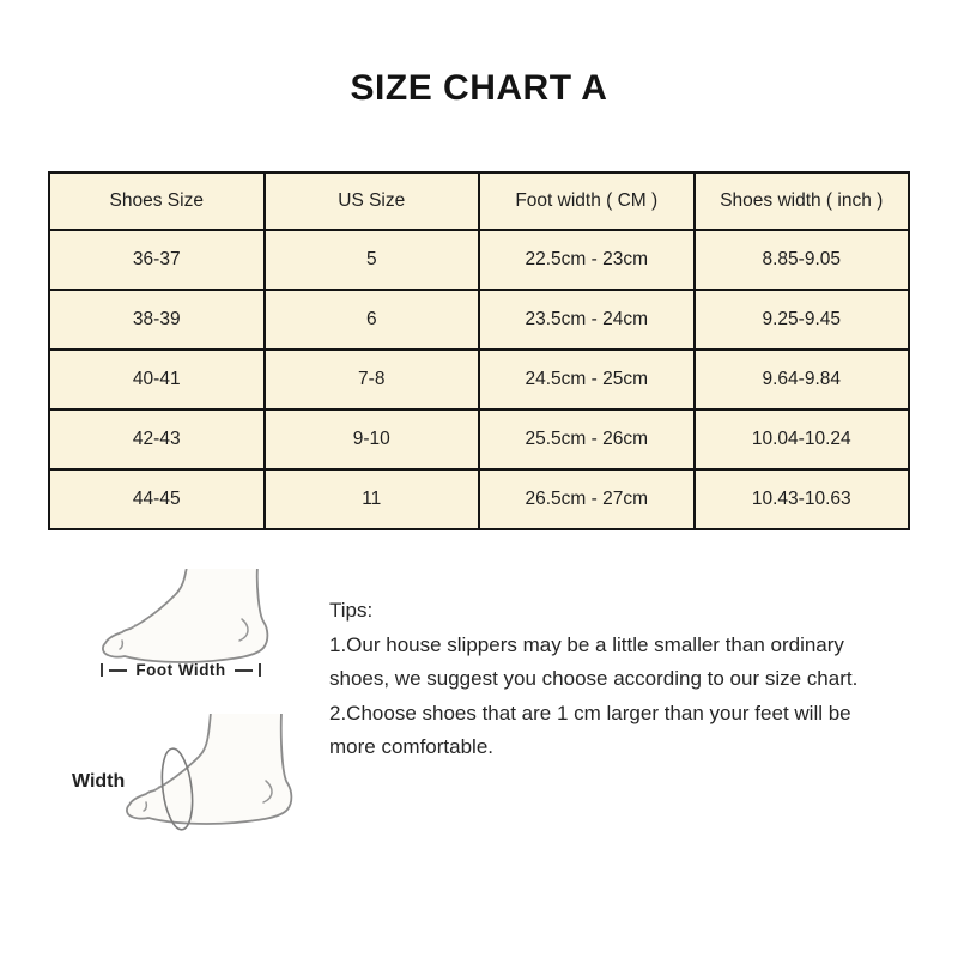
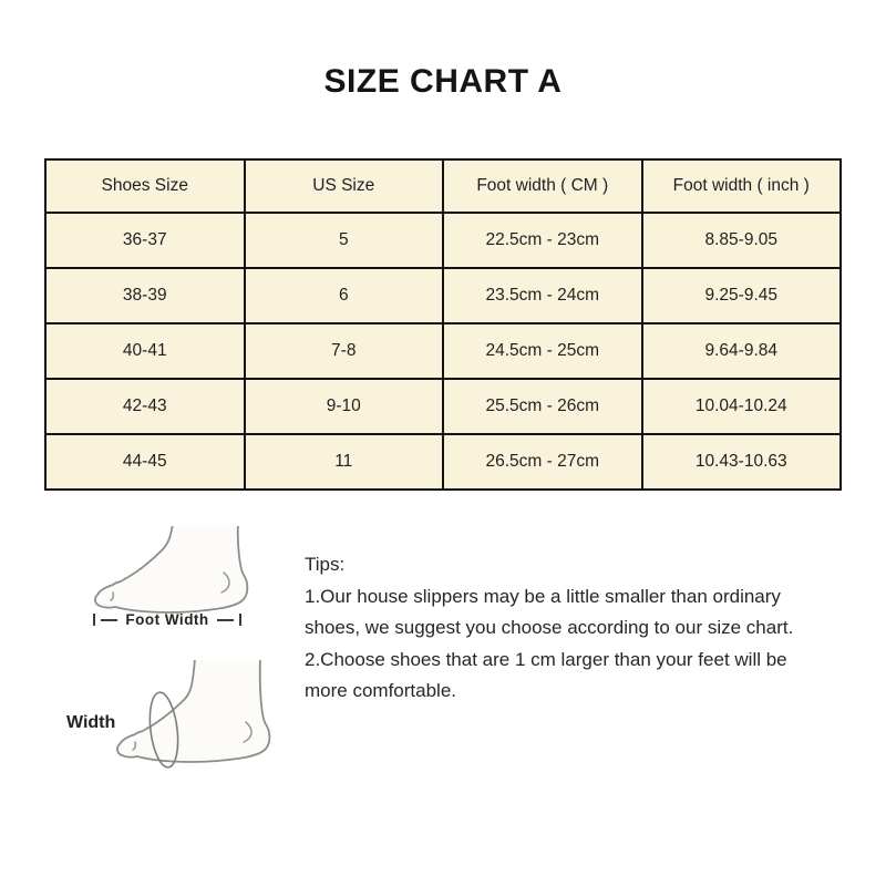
  SIZE CHART A
- Shoes Size	US Size	Foot width ( CM )	Shoes width ( inch )
+ Shoes Size	US Size	Foot width ( CM )	Foot width ( inch )
  36-37	5	22.5cm - 23cm	8.85-9.05
  38-39	6	23.5cm - 24cm	9.25-9.45
  40-41	7-8	24.5cm - 25cm	9.64-9.84
  42-43	9-10	25.5cm - 26cm	10.04-10.24
  44-45	11	26.5cm - 27cm	10.43-10.63
  Foot Width
  Tips:
  1.Our house slippers may be a little smaller than ordinary
  shoes, we suggest you choose according to our size chart.
  2.Choose shoes that are 1 cm larger than your feet will be
  more comfortable.
  Width
